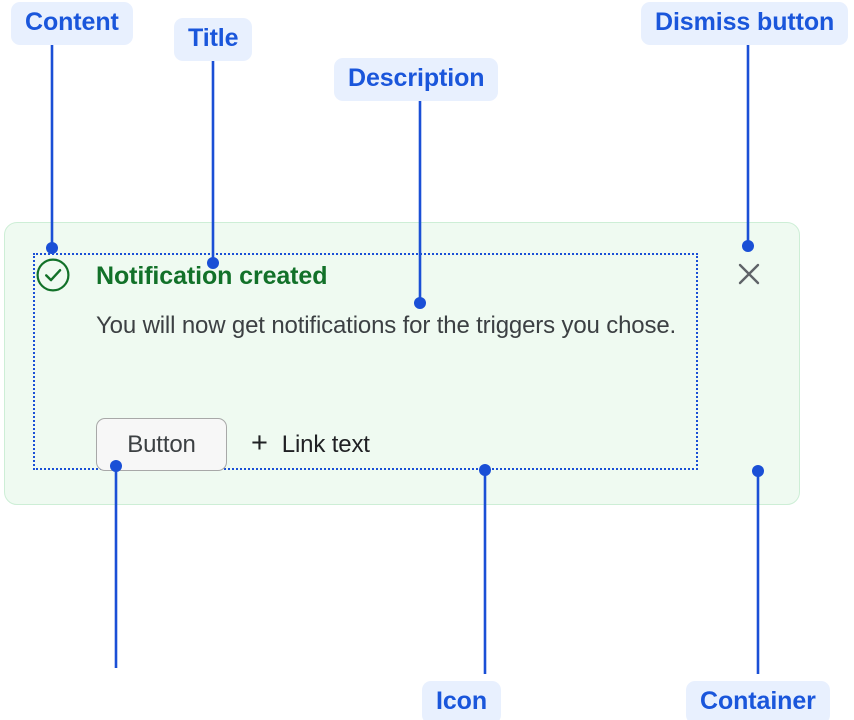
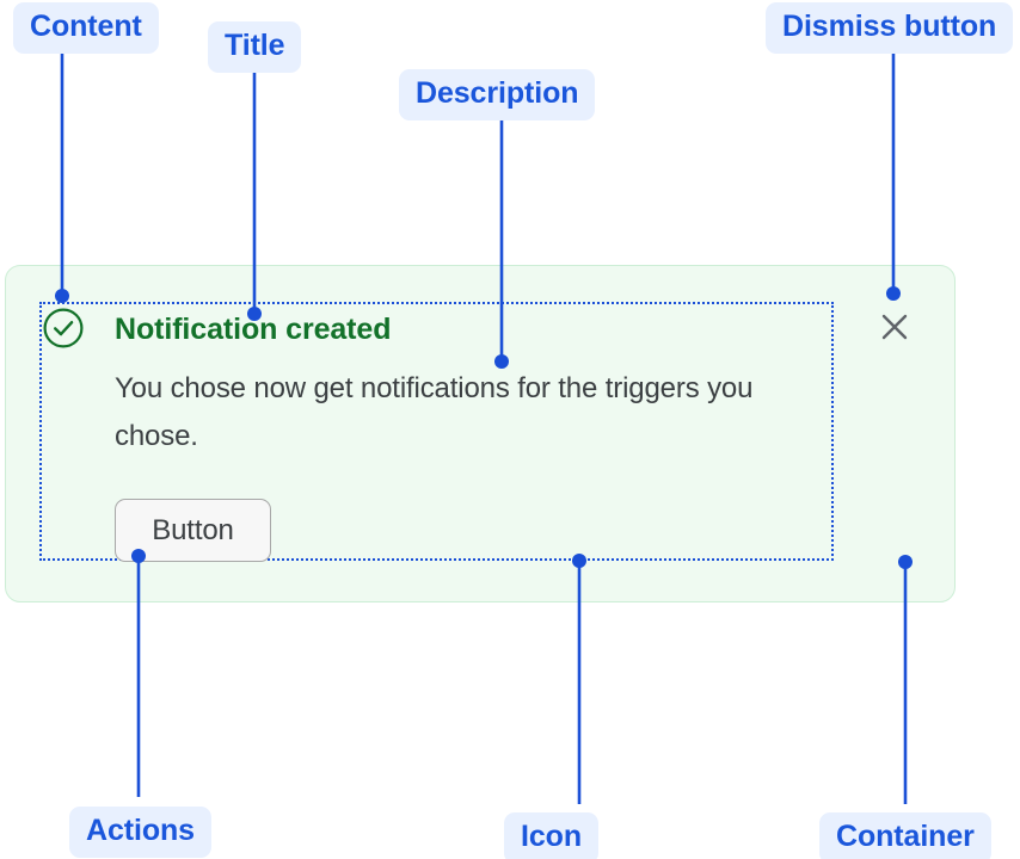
  Notification created
- You will now get notifications for the triggers you chose.
+ You chose now get notifications for the triggers you chose.
  Button
- +
- Link text
  Content
  Title
  Description
  Dismiss button
+ Actions
  Icon
  Container
